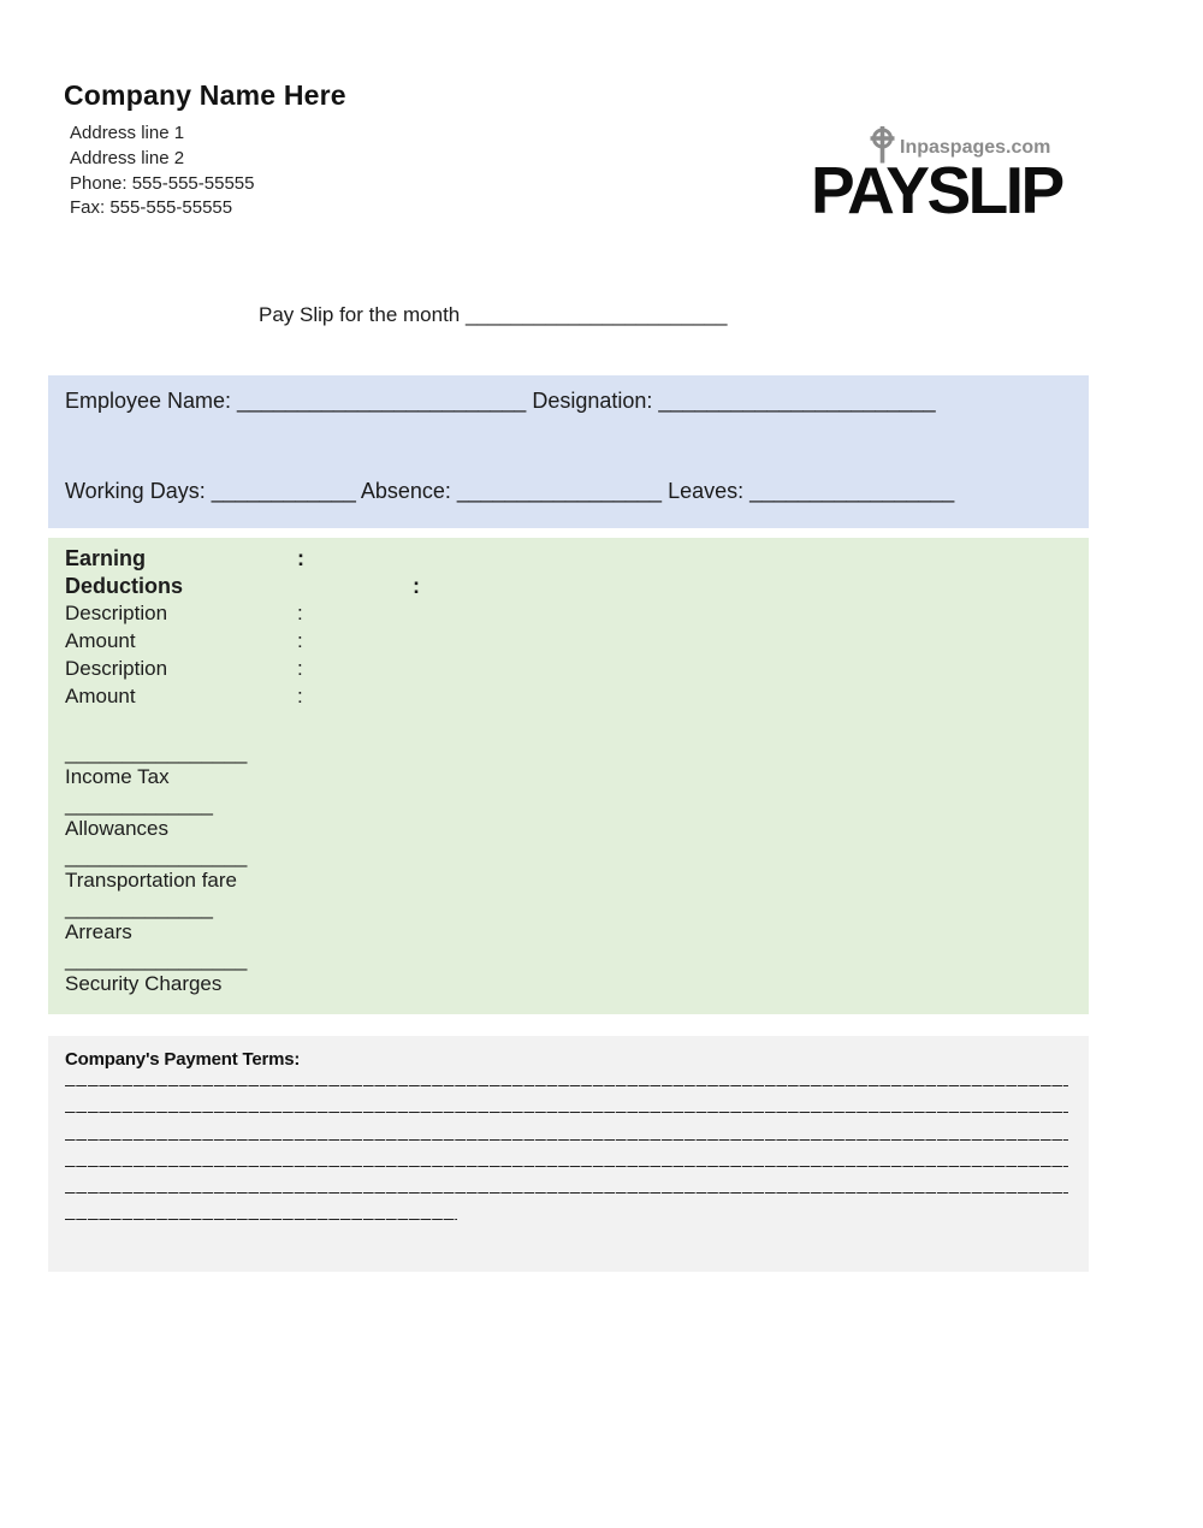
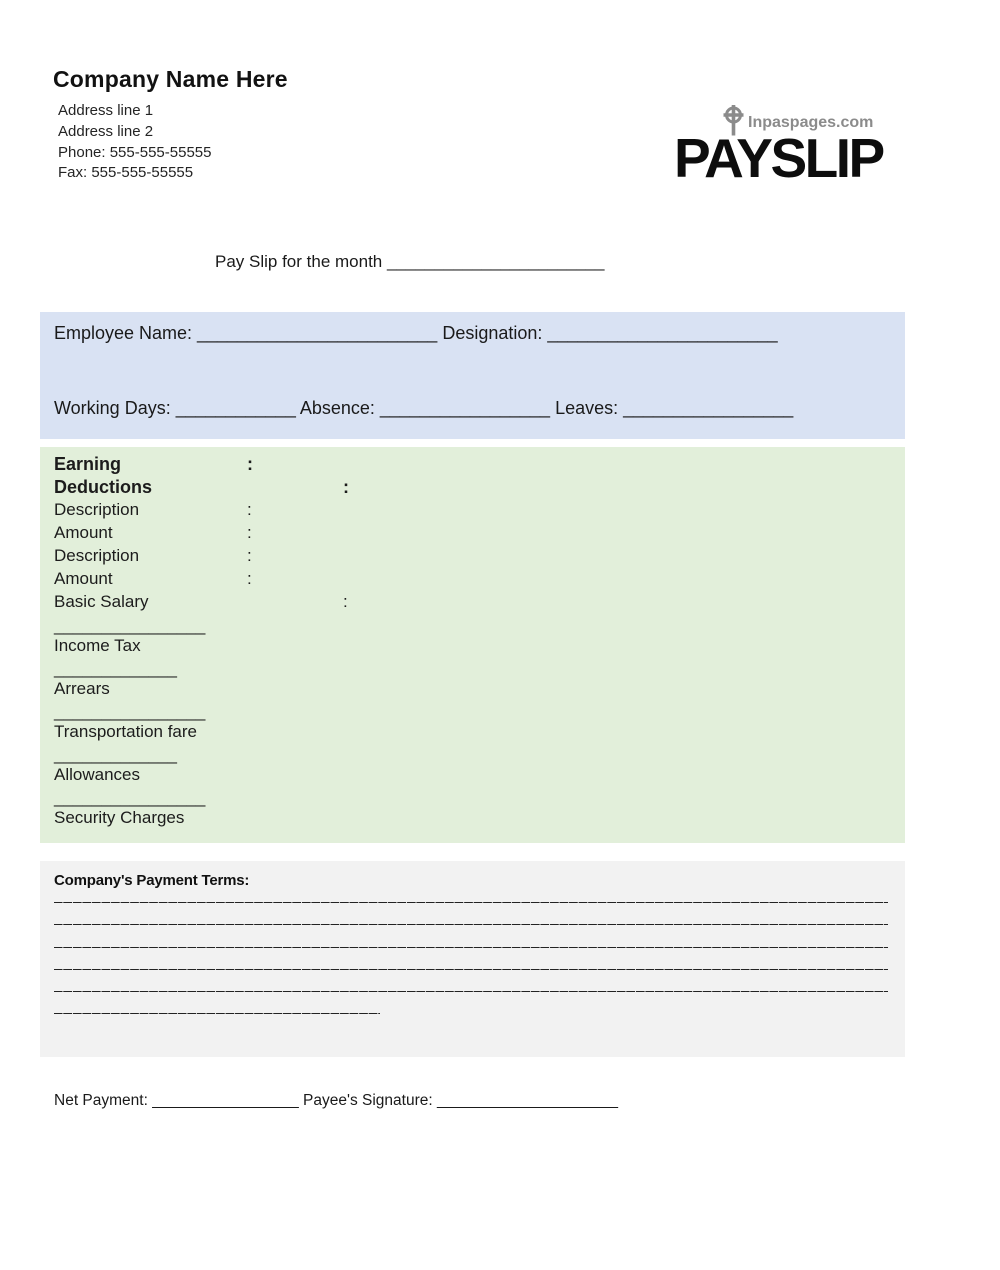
  Company Name Here
  Address line 1
  Address line 2
  Phone: 555-555-55555
  Fax: 555-555-55555
  Inpaspages.com
  PAYSLIP
  Pay Slip for the month _______________________
  Employee Name: ________________________ Designation: _______________________
  Working Days: ____________ Absence: _________________ Leaves: _________________
  Earning :
  Deductions :
  Description :
  Amount :
  Description :
  Amount :
+ Basic Salary :
  ________________
  Income Tax
  _____________
- Allowances
+ Arrears
  ________________
  Transportation fare
  _____________
- Arrears
+ Allowances
  ________________
  Security Charges
  Company's Payment Terms:
  _______________________________________________________________________________________
  _______________________________________________________________________________________
  _______________________________________________________________________________________
  _______________________________________________________________________________________
  _______________________________________________________________________________________
  __________________________________
+ Net Payment: _________________ Payee's Signature: _____________________
